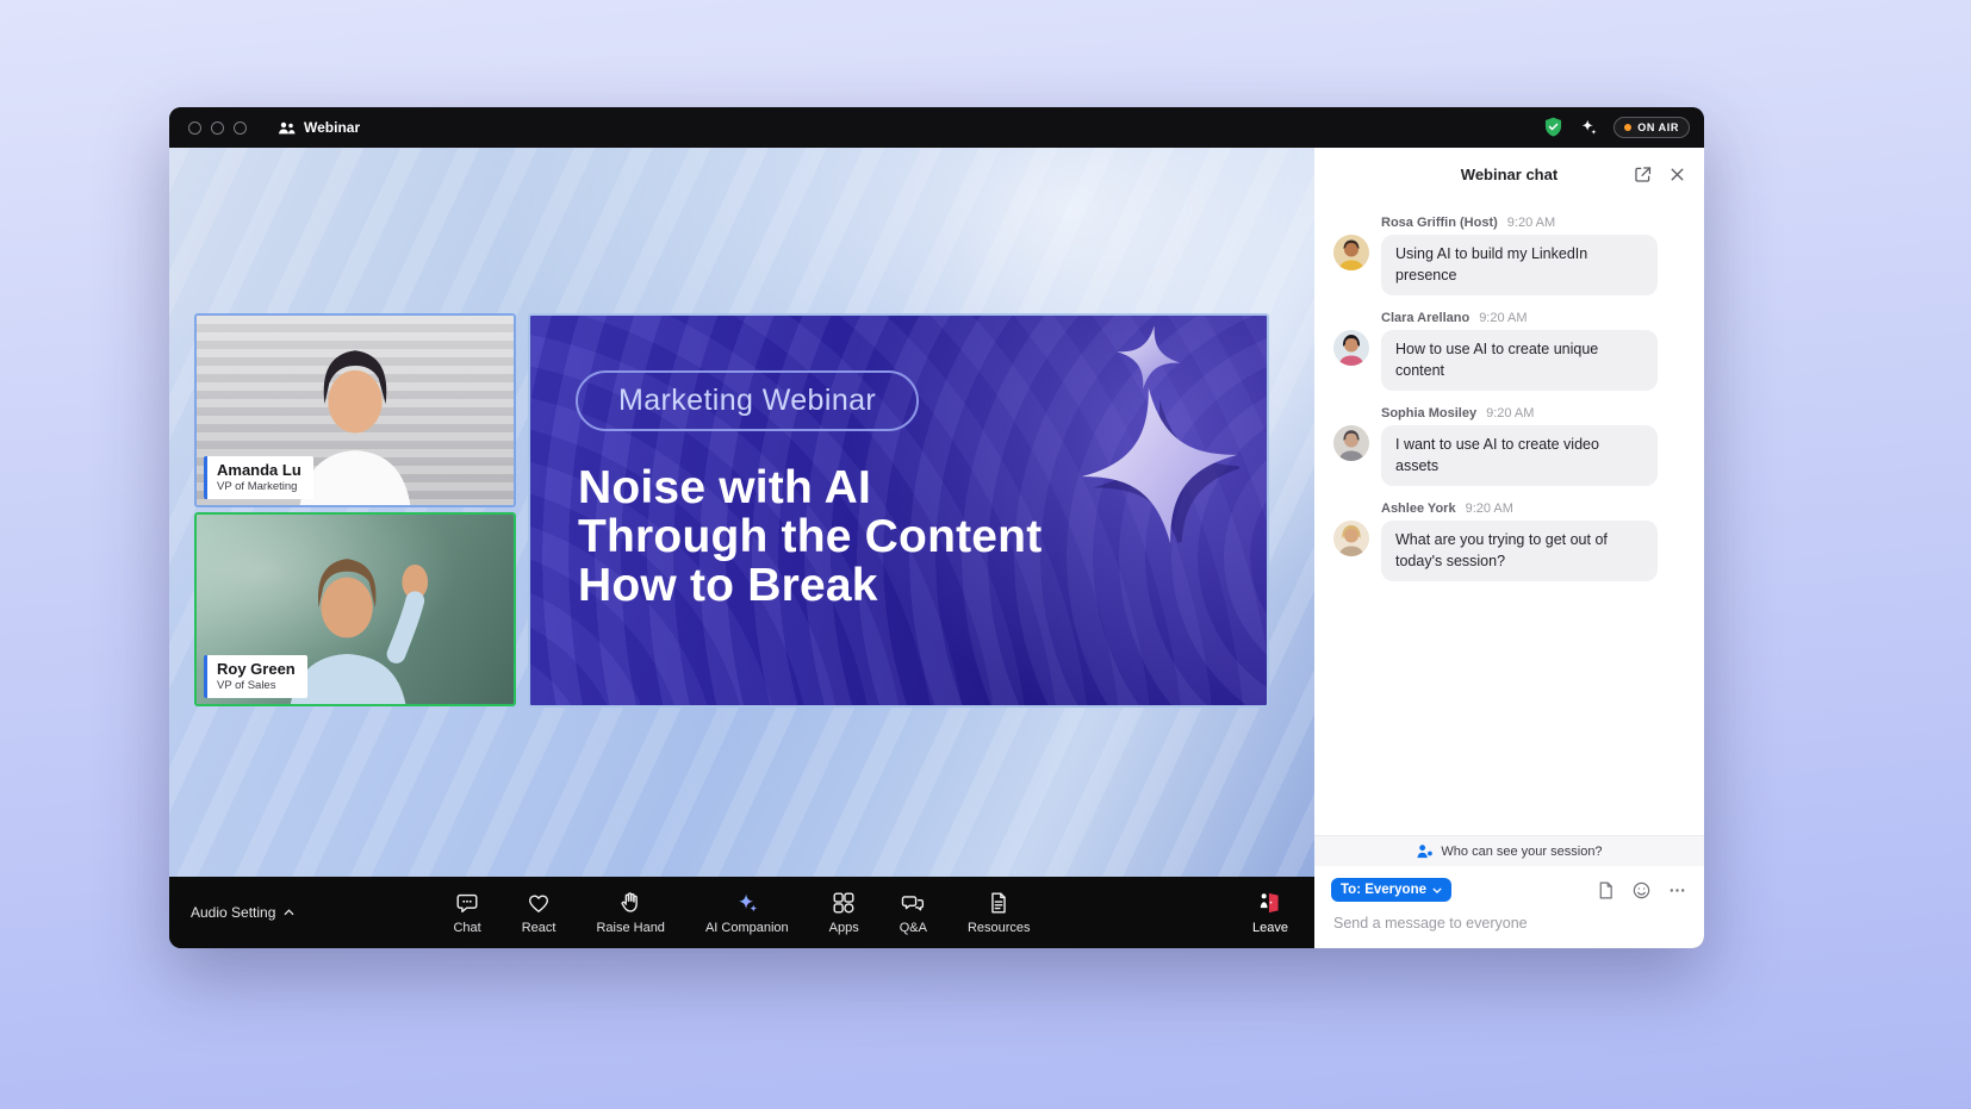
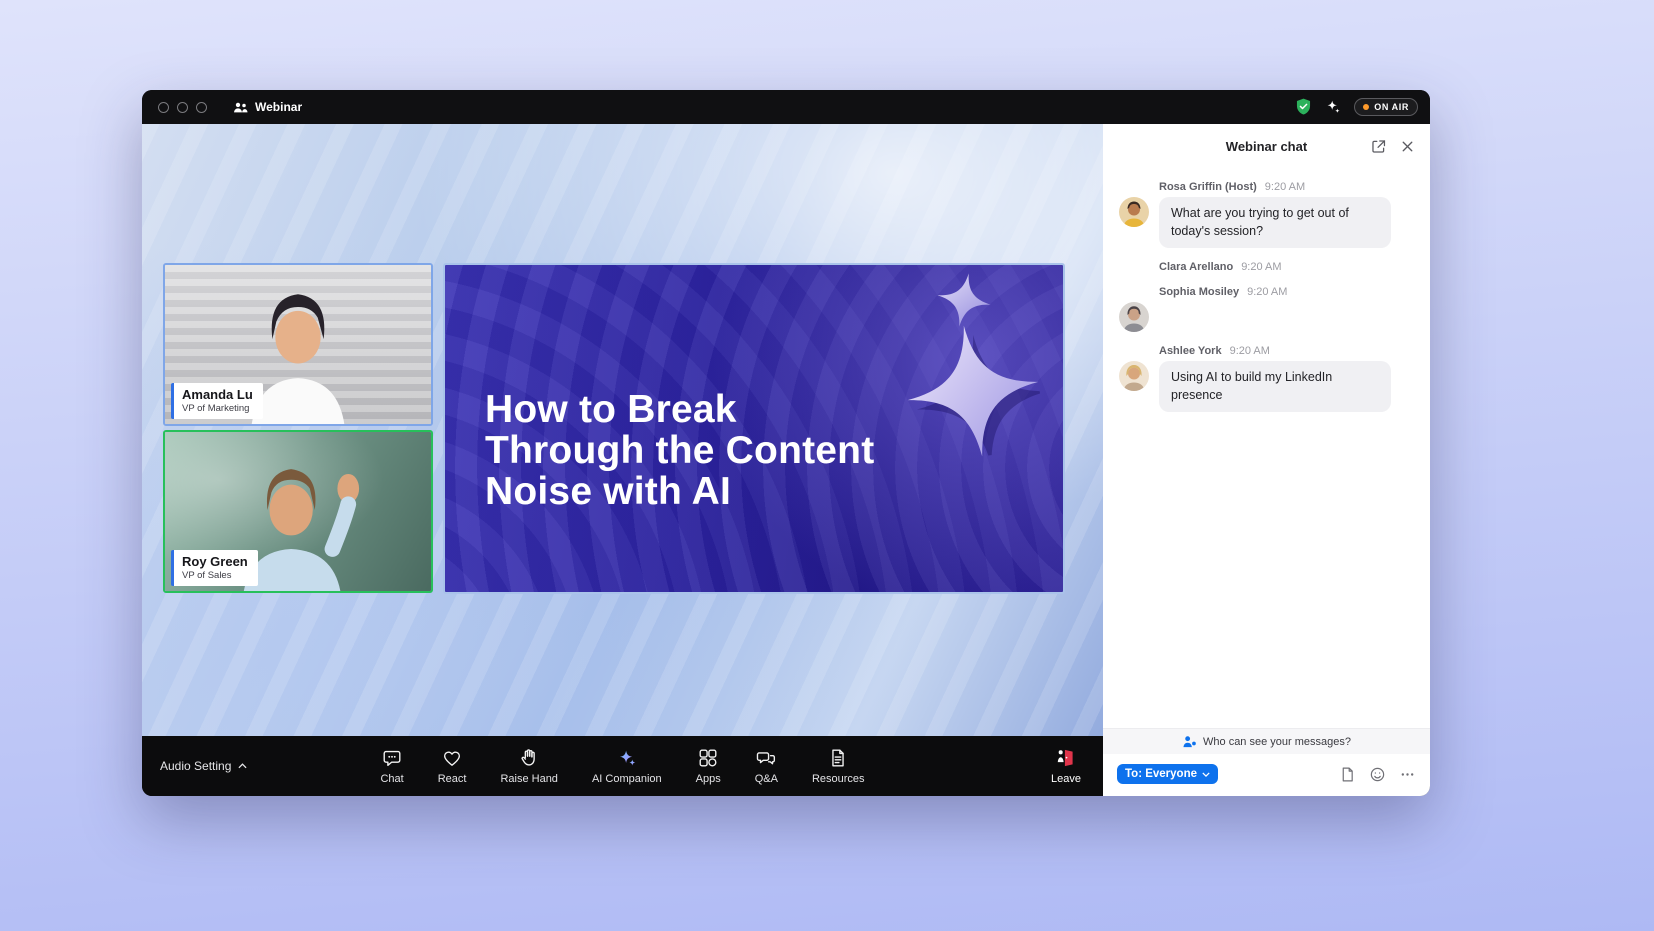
  Webinar
  ON AIR
  Amanda Lu
  VP of Marketing
  Roy Green
  VP of Sales
- Marketing Webinar
- Noise with AI
+ How to Break
  Through the Content
- How to Break
+ Noise with AI
  Audio Setting
  Chat
  React
  Raise Hand
  AI Companion
  Apps
  Q&A
  Resources
  Leave
  Webinar chat
  Rosa Griffin (Host)
  9:20 AM
- Using AI to build my LinkedIn presence
+ What are you trying to get out of today's session?
  Clara Arellano
  9:20 AM
- How to use AI to create unique content
  Sophia Mosiley
  9:20 AM
- I want to use AI to create video assets
  Ashlee York
  9:20 AM
- What are you trying to get out of today's session?
+ Using AI to build my LinkedIn presence
- Who can see your session?
+ Who can see your messages?
  To: Everyone
- Send a message to everyone
